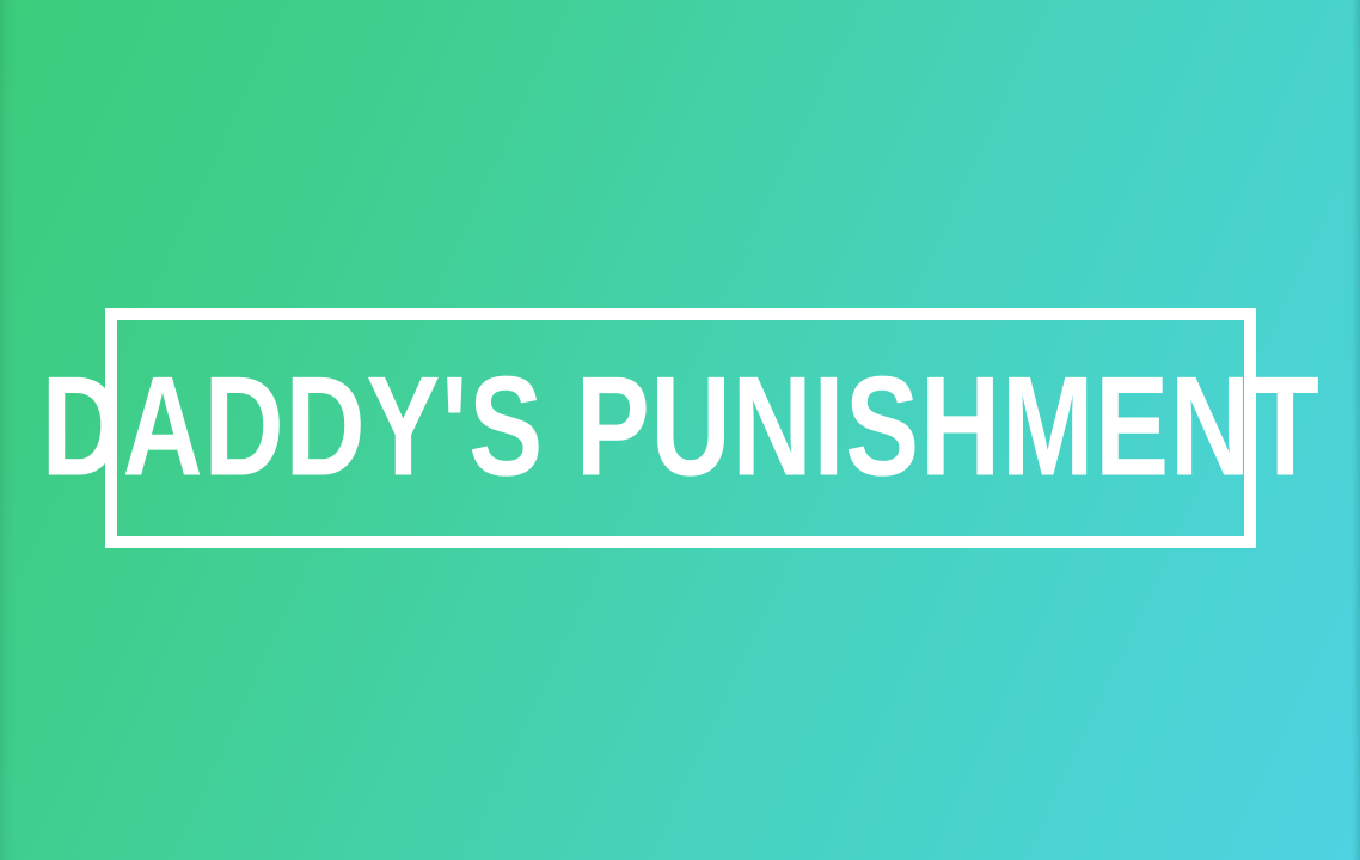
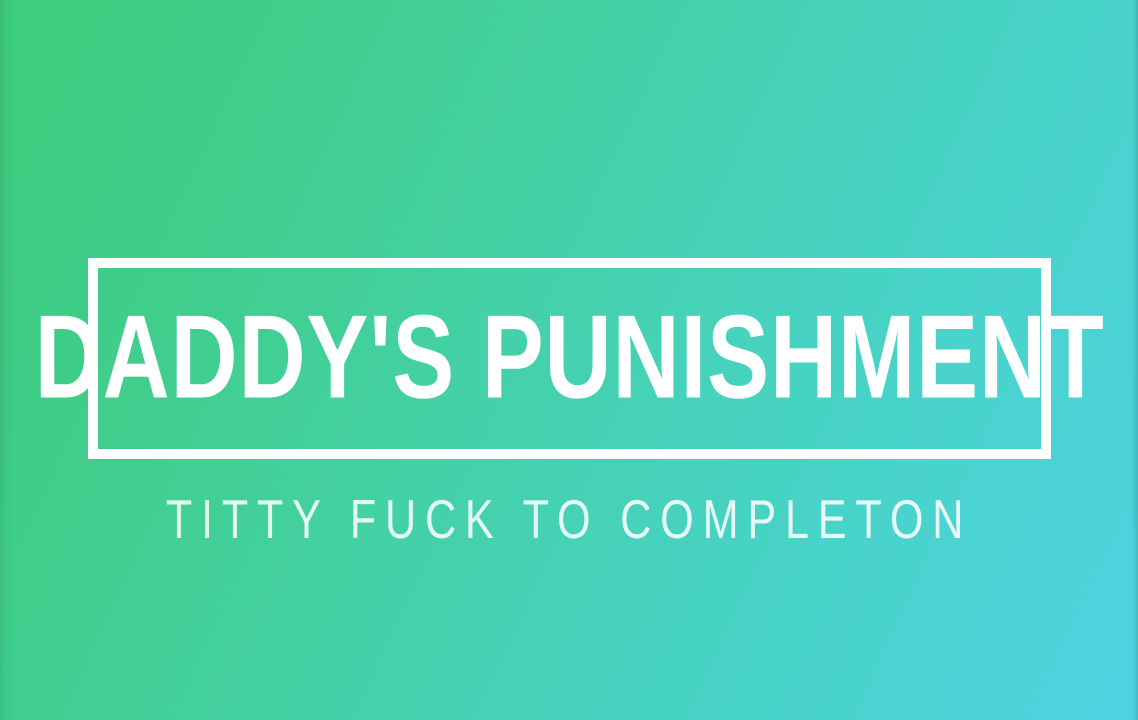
  DADDY'S PUNISHMENT
+ TITTY FUCK TO COMPLETON
